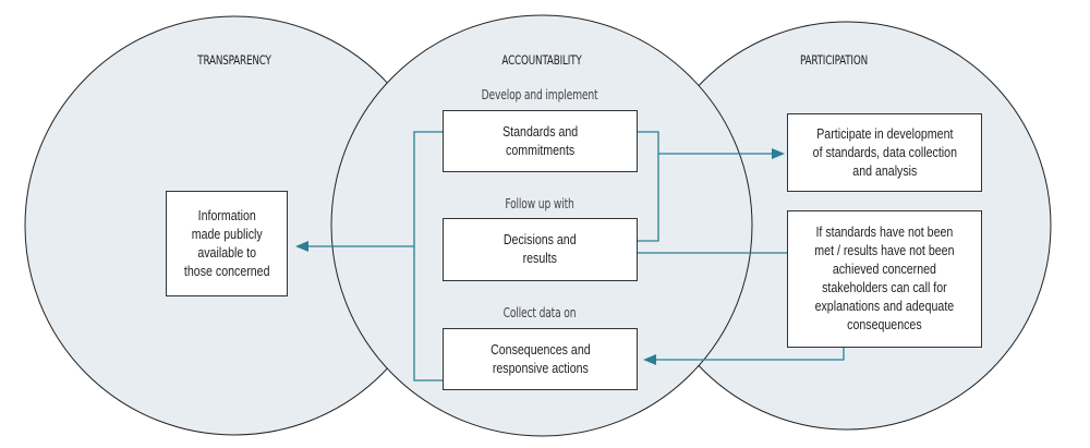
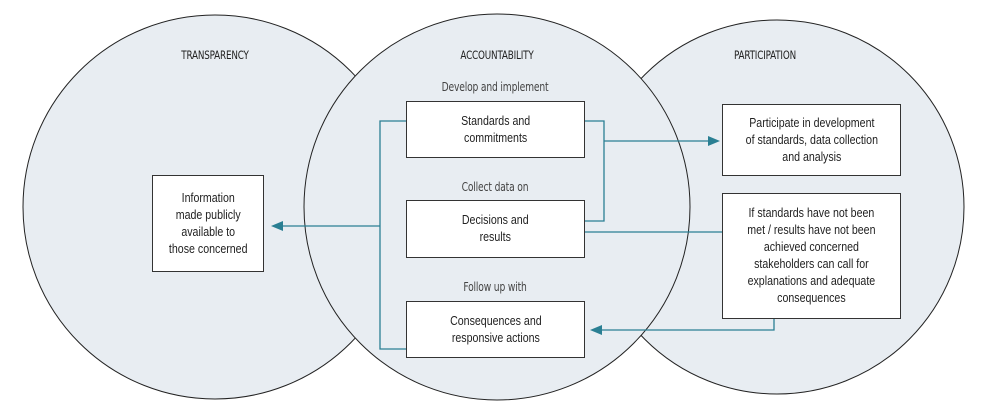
  TRANSPARENCY
  ACCOUNTABILITY
  PARTICIPATION
  Develop and implement
  Standards and
  commitments
- Follow up with
+ Collect data on
  Decisions and
  results
- Collect data on
+ Follow up with
  Consequences and
  responsive actions
  Information
  made publicly
  available to
  those concerned
  Participate in development
  of standards, data collection
  and analysis
  If standards have not been
  met / results have not been
  achieved concerned
  stakeholders can call for
  explanations and adequate
  consequences
